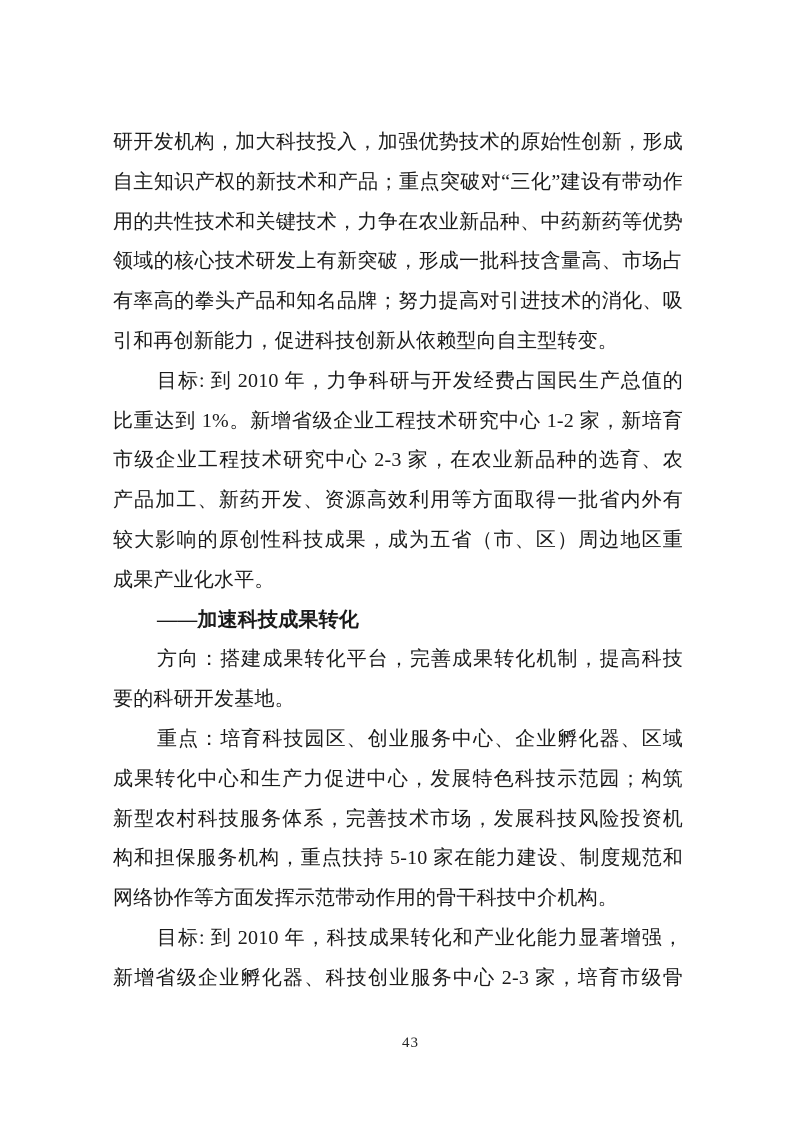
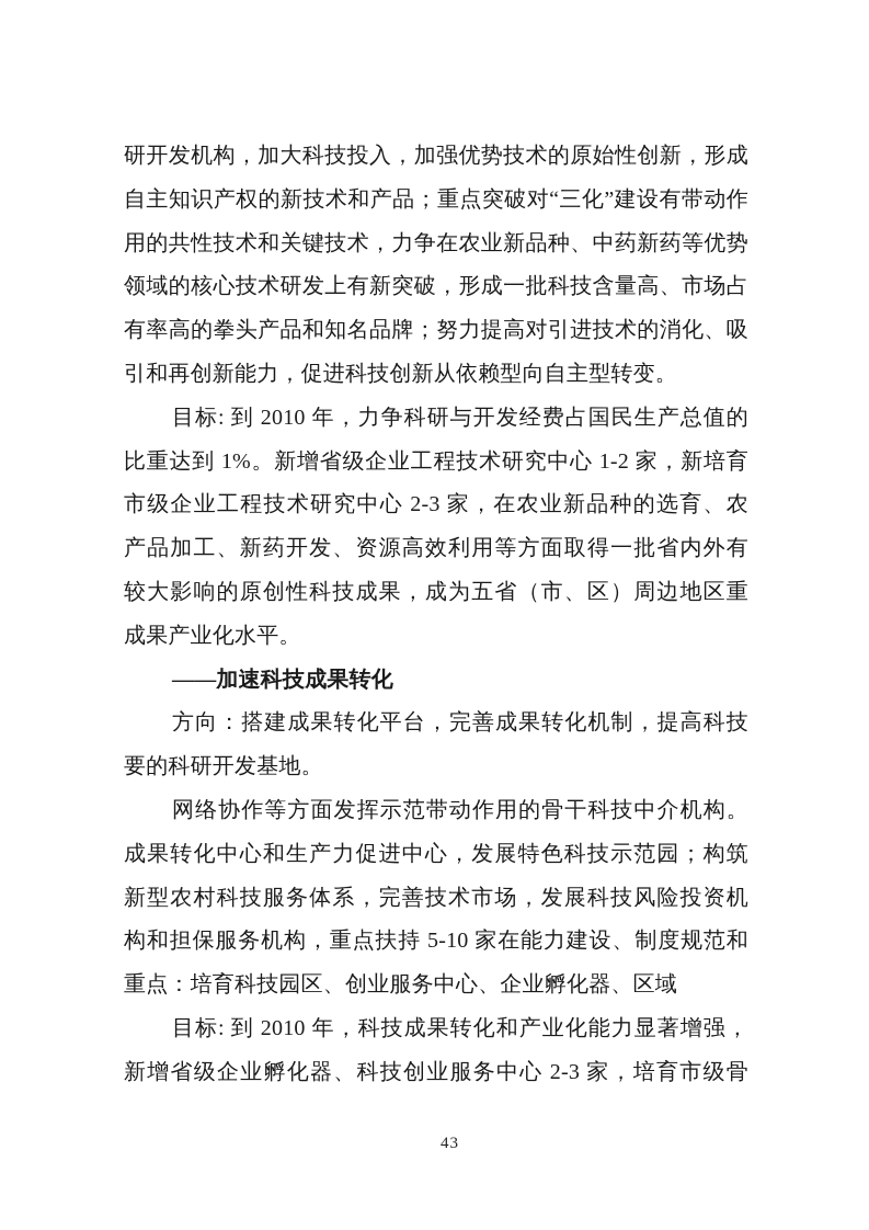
  研开发机构，加大科技投入，加强优势技术的原始性创新，形成
  自主知识产权的新技术和产品；重点突破对“三化”建设有带动作
  用的共性技术和关键技术，力争在农业新品种、中药新药等优势
  领域的核心技术研发上有新突破，形成一批科技含量高、市场占
  有率高的拳头产品和知名品牌；努力提高对引进技术的消化、吸
  引和再创新能力，促进科技创新从依赖型向自主型转变。
  目标: 到 2010 年，力争科研与开发经费占国民生产总值的
  比重达到 1%。新增省级企业工程技术研究中心 1-2 家，新培育
  市级企业工程技术研究中心 2-3 家，在农业新品种的选育、农
  产品加工、新药开发、资源高效利用等方面取得一批省内外有
  较大影响的原创性科技成果，成为五省（市、区）周边地区重
  成果产业化水平。
  ——加速科技成果转化
  方向：搭建成果转化平台，完善成果转化机制，提高科技
  要的科研开发基地。
- 重点：培育科技园区、创业服务中心、企业孵化器、区域
+ 网络协作等方面发挥示范带动作用的骨干科技中介机构。
  成果转化中心和生产力促进中心，发展特色科技示范园；构筑
  新型农村科技服务体系，完善技术市场，发展科技风险投资机
  构和担保服务机构，重点扶持 5-10 家在能力建设、制度规范和
- 网络协作等方面发挥示范带动作用的骨干科技中介机构。
+ 重点：培育科技园区、创业服务中心、企业孵化器、区域
  目标: 到 2010 年，科技成果转化和产业化能力显著增强，
  新增省级企业孵化器、科技创业服务中心 2-3 家，培育市级骨
  43
